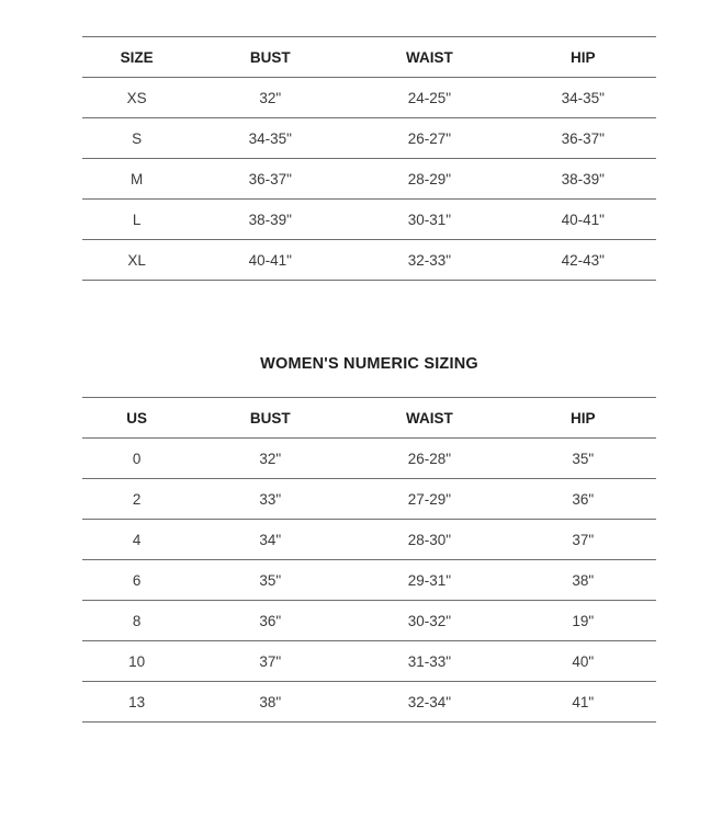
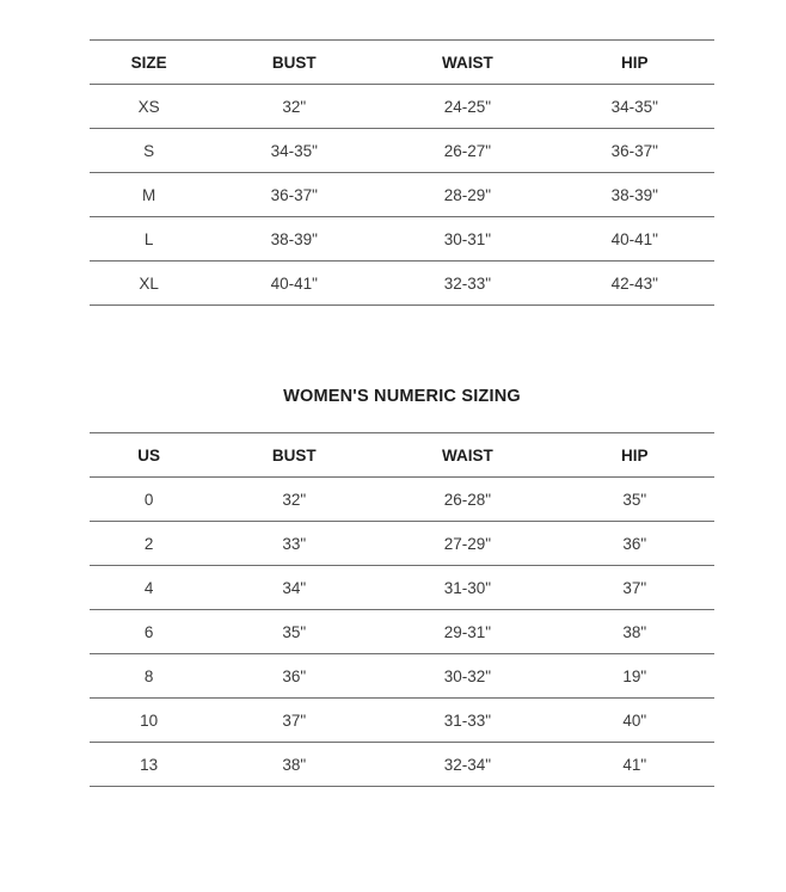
  SIZE	BUST	WAIST	HIP
  XS	32"	24-25"	34-35"
  S	34-35"	26-27"	36-37"
  M	36-37"	28-29"	38-39"
  L	38-39"	30-31"	40-41"
  XL	40-41"	32-33"	42-43"
  WOMEN'S NUMERIC SIZING
  US	BUST	WAIST	HIP
  0	32"	26-28"	35"
  2	33"	27-29"	36"
- 4	34"	28-30"	37"
+ 4	34"	31-30"	37"
  6	35"	29-31"	38"
  8	36"	30-32"	19"
  10	37"	31-33"	40"
  13	38"	32-34"	41"
